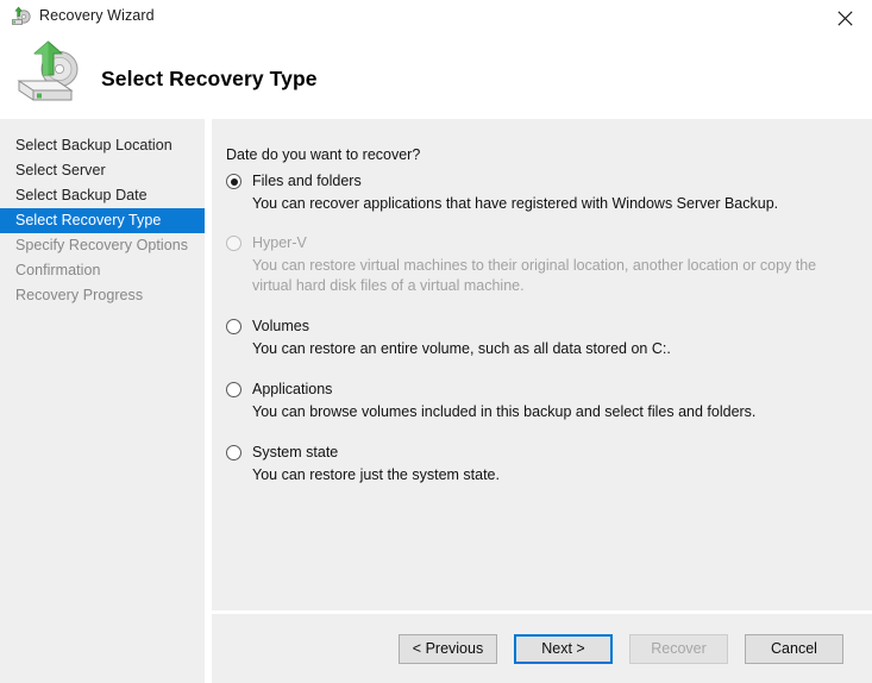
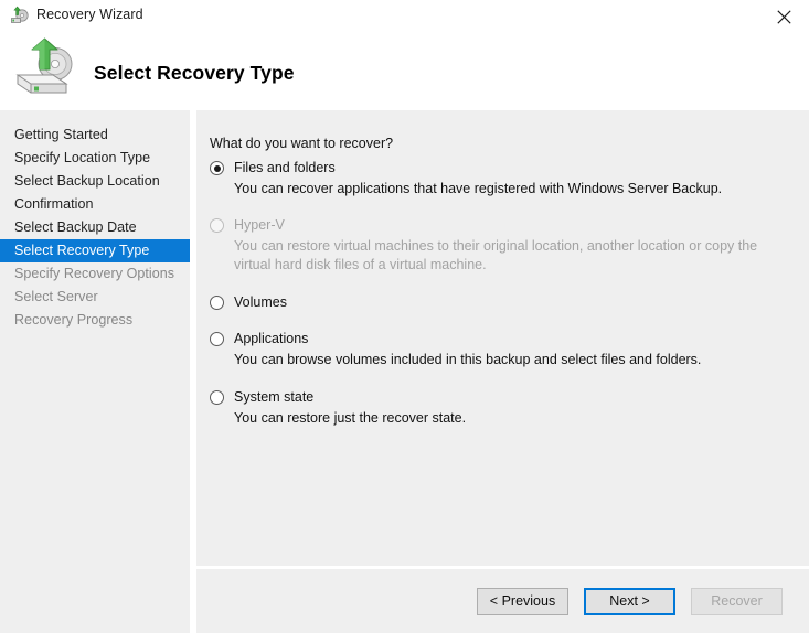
  Recovery Wizard
  Select Recovery Type
+ Getting Started
+ Specify Location Type
  Select Backup Location
- Select Server
+ Confirmation
  Select Backup Date
  Select Recovery Type
  Specify Recovery Options
- Confirmation
+ Select Server
  Recovery Progress
- Date do you want to recover?
+ What do you want to recover?
  Files and folders
  You can recover applications that have registered with Windows Server Backup.
  Hyper-V
  You can restore virtual machines to their original location, another location or copy the virtual hard disk files of a virtual machine.
  Volumes
- You can restore an entire volume, such as all data stored on C:.
  Applications
  You can browse volumes included in this backup and select files and folders.
  System state
- You can restore just the system state.
+ You can restore just the recover state.
  < Previous
  Next >
  Recover
- Cancel
